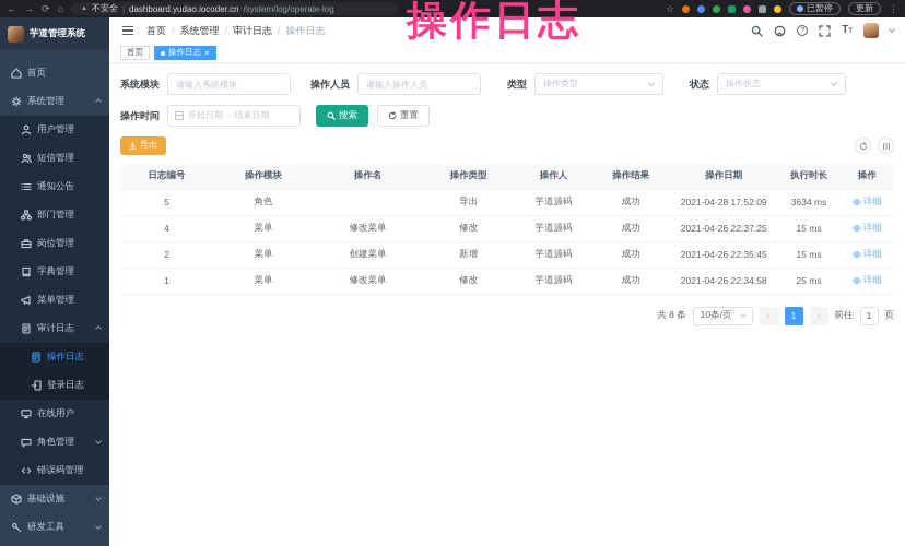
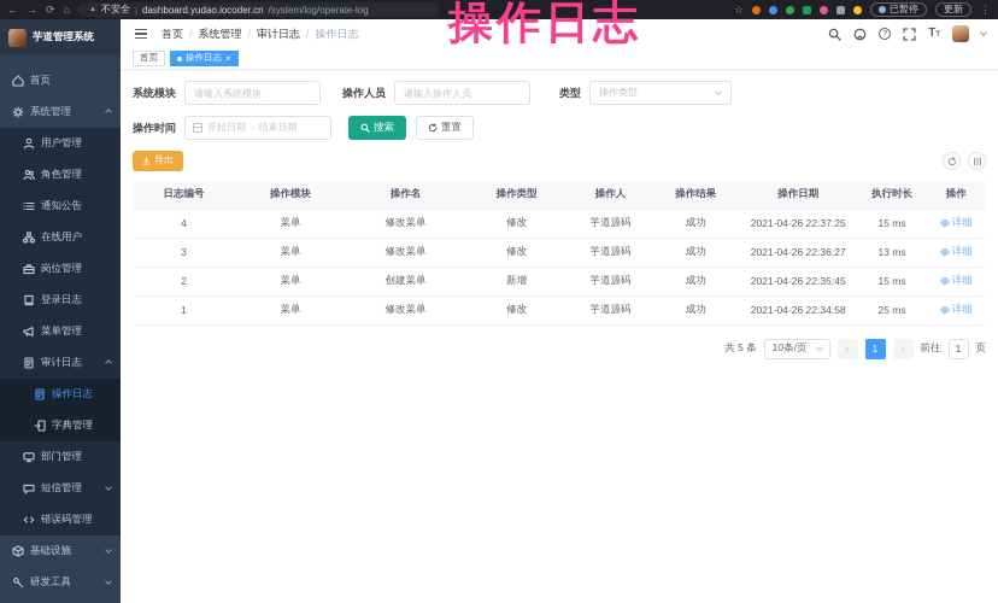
  ←
  →
  ⟳
  ⌂
  不安全
  dashboard.yudao.iocoder.cn
  /system/log/operate-log
  ☆
  已暂停
  更新
  ⋮
  芋道管理系统
  首页
  系统管理
  用户管理
- 短信管理
+ 角色管理
  通知公告
- 部门管理
+ 在线用户
  岗位管理
- 字典管理
+ 登录日志
  菜单管理
  审计日志
  操作日志
- 登录日志
+ 字典管理
- 在线用户
+ 部门管理
- 角色管理
+ 短信管理
  错误码管理
  基础设施
  研发工具
  首页
  /
  系统管理
  /
  审计日志
  /
  操作日志
  首页
  操作日志
  ×
  系统模块
  请输入系统模块
  操作人员
  请输入操作人员
  类型
  操作类型
- 状态
- 操作状态
  操作时间
  开始日期
  -
  结束日期
  搜索
  重置
  导出
  日志编号	操作模块	操作名	操作类型	操作人	操作结果	操作日期	执行时长	操作
- 5	角色		导出	芋道源码	成功	2021-04-28 17:52:09	3634 ms	详细
  4	菜单	修改菜单	修改	芋道源码	成功	2021-04-26 22:37:25	15 ms	详细
+ 3	菜单	修改菜单	修改	芋道源码	成功	2021-04-26 22:36:27	13 ms	详细
  2	菜单	创建菜单	新增	芋道源码	成功	2021-04-26 22:35:45	15 ms	详细
  1	菜单	修改菜单	修改	芋道源码	成功	2021-04-26 22:34:58	25 ms	详细
- 共 8 条
+ 共 5 条
  10条/页
  ‹
  1
  ›
  前往
  1
  页
  操作日志
